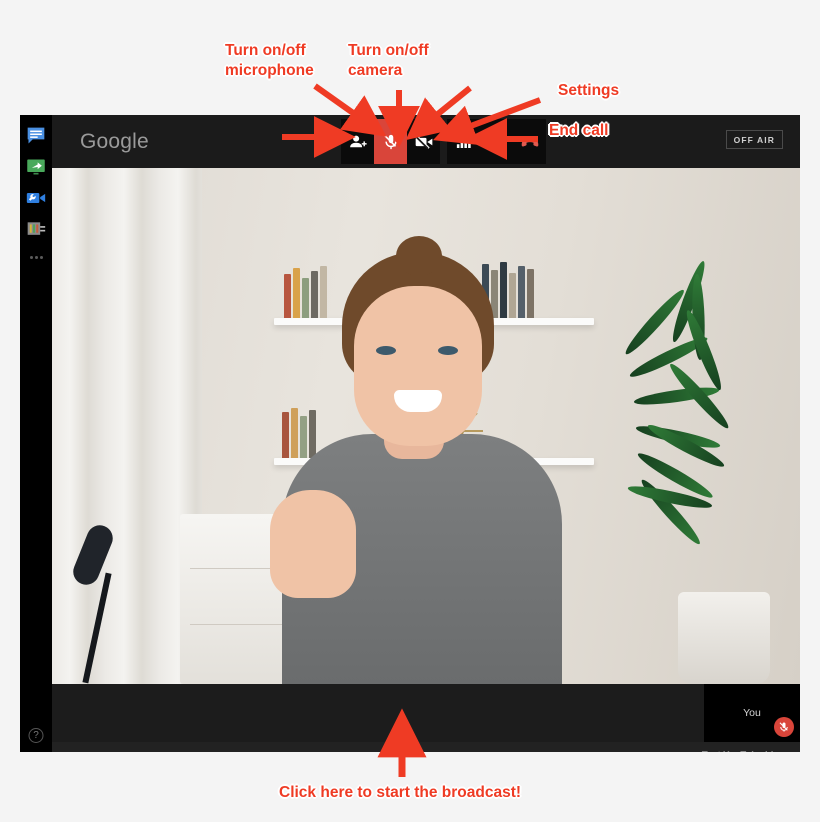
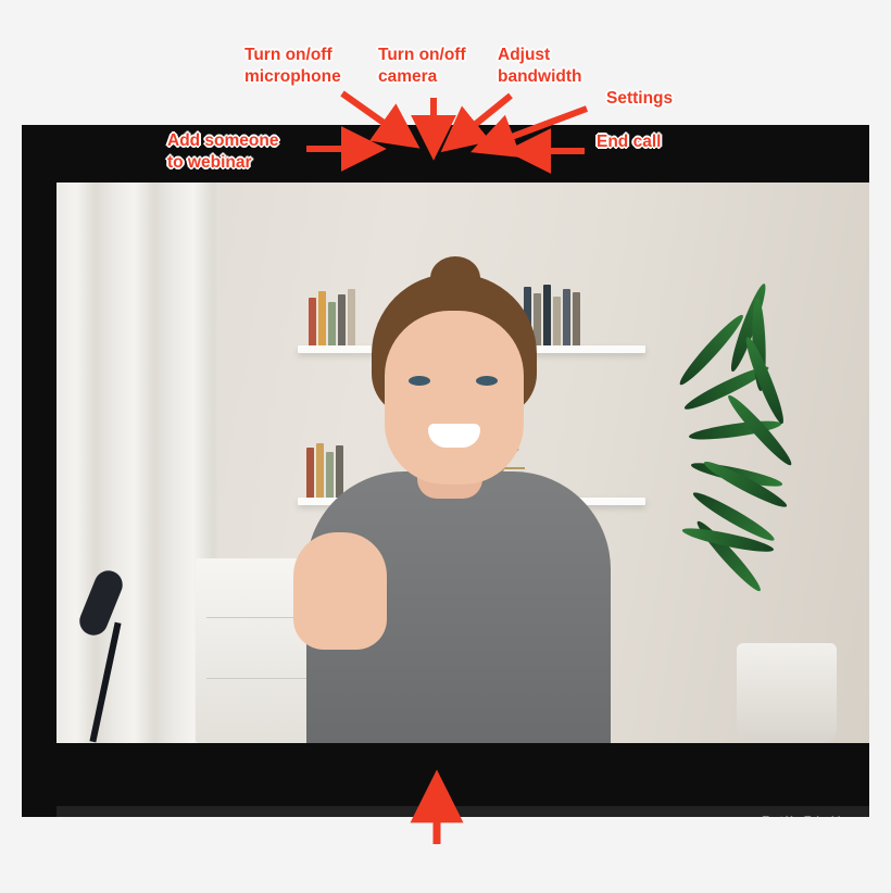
- ?
- Google
- OFF AIR
- You
  Turn on/off
  microphone
  Turn on/off
  camera
+ Adjust
+ bandwidth
  Settings
+ Add someone
+ to webinar
  End call
- Click here to start the broadcast!
